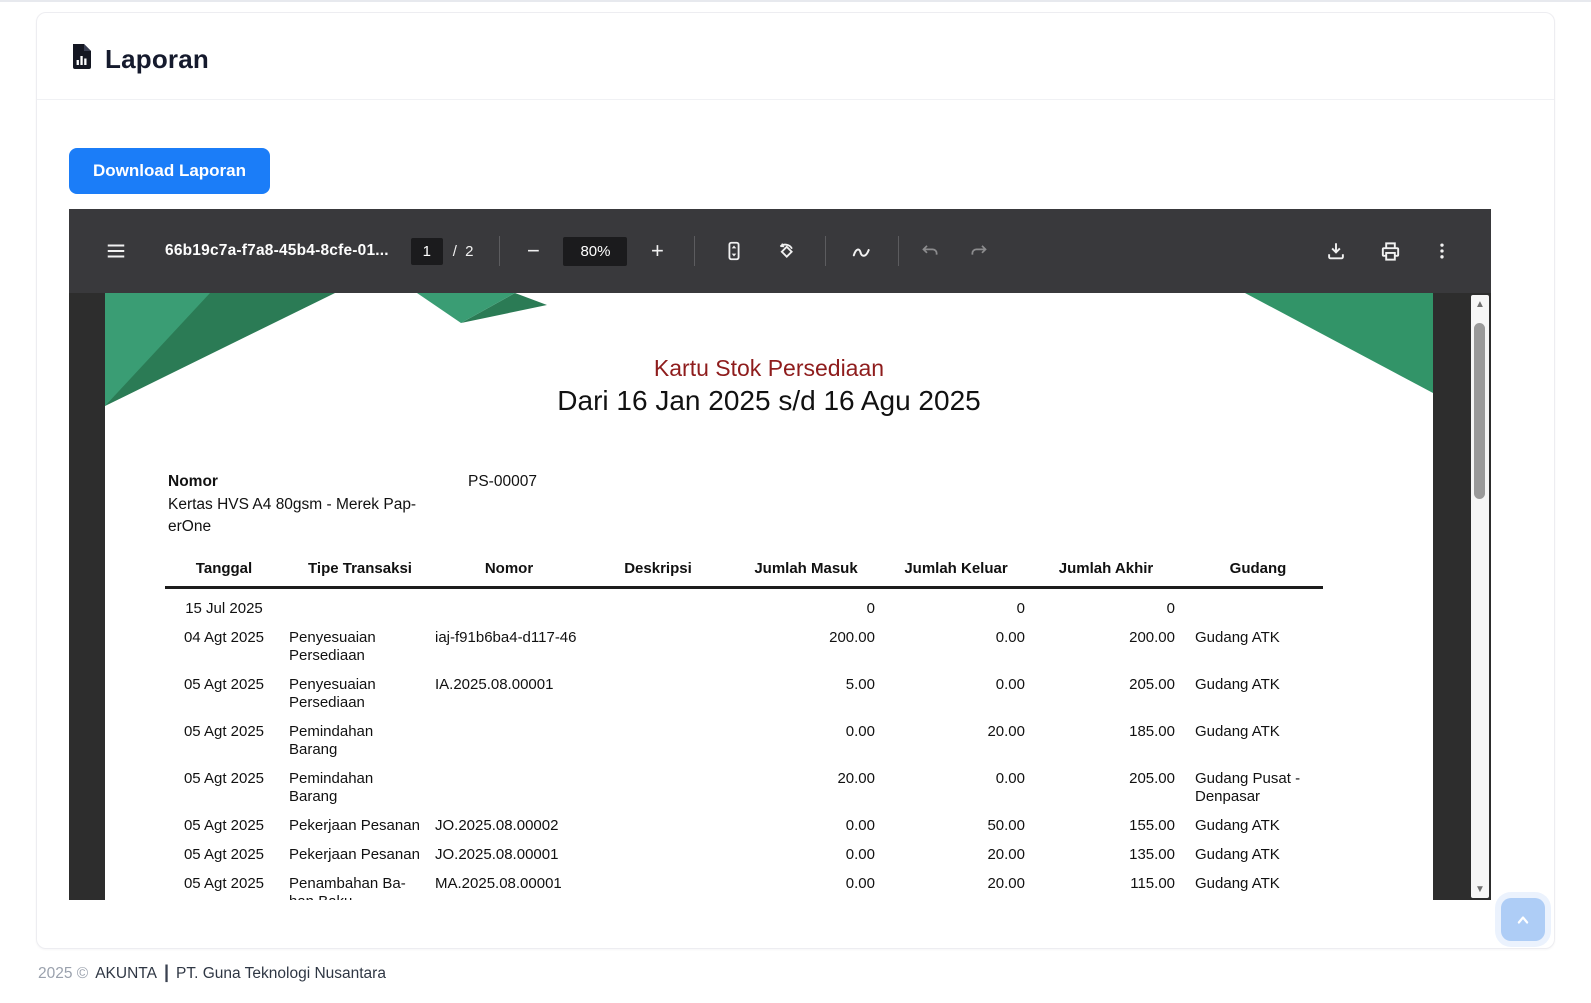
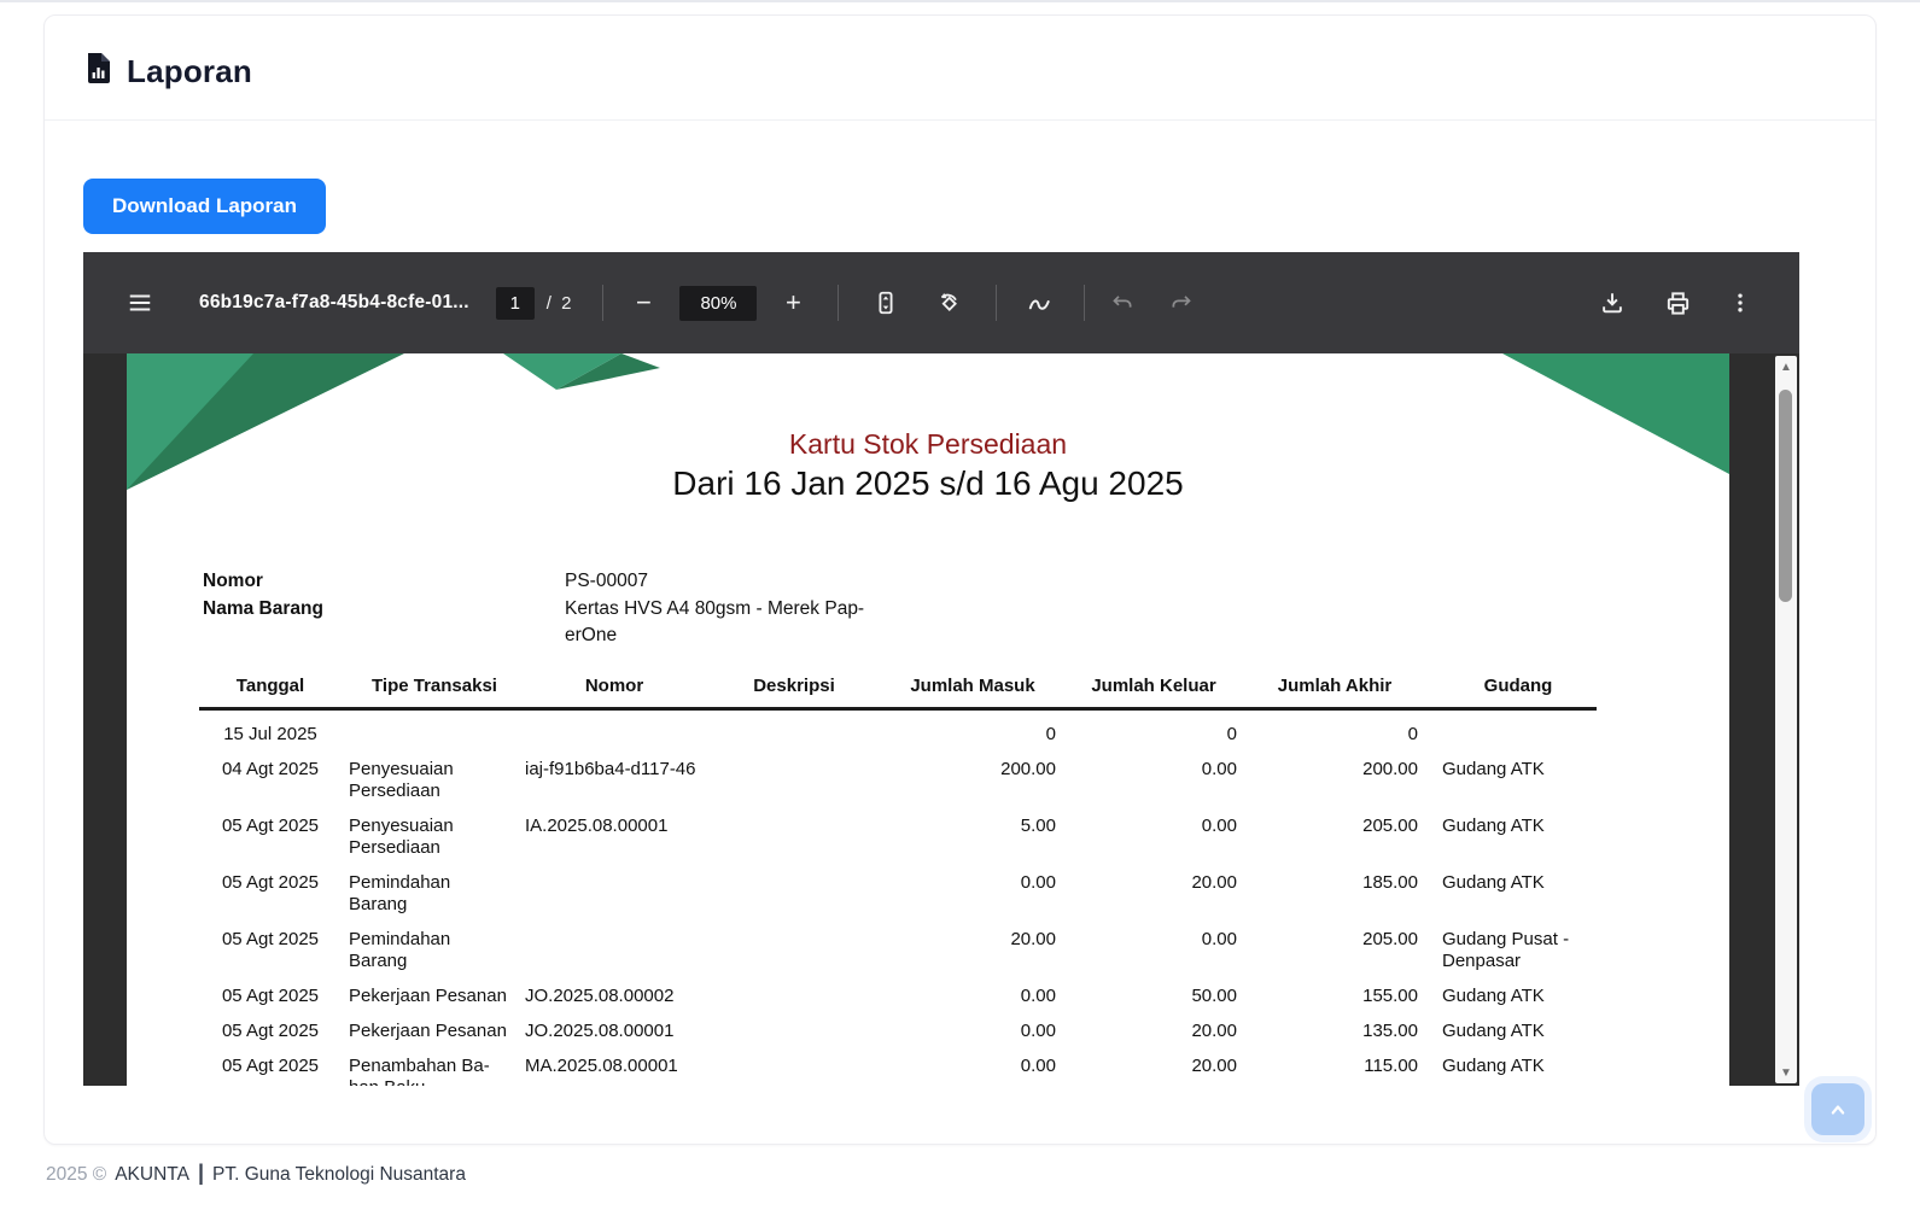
  Laporan
  Download Laporan
  66b19c7a-f7a8-45b4-8cfe-01...
  1
  / 2
  −
  80%
  +
  Kartu Stok Persediaan
  Dari 16 Jan 2025 s/d 16 Agu 2025
  Nomor
  PS-00007
+ Nama Barang
  Kertas HVS A4 80gsm - Merek Pap-
  erOne
  Tanggal	Tipe Transaksi	Nomor	Deskripsi	Jumlah Masuk	Jumlah Keluar	Jumlah Akhir	Gudang
  15 Jul 2025				0	0	0
  04 Agt 2025	Penyesuaian Persediaan	iaj-f91b6ba4-d117-46		200.00	0.00	200.00	Gudang ATK
  05 Agt 2025	Penyesuaian Persediaan	IA.2025.08.00001		5.00	0.00	205.00	Gudang ATK
  05 Agt 2025	Pemindahan Barang			0.00	20.00	185.00	Gudang ATK
  05 Agt 2025	Pemindahan Barang			20.00	0.00	205.00	Gudang Pusat - Denpasar
  05 Agt 2025	Pekerjaan Pesanan	JO.2025.08.00002		0.00	50.00	155.00	Gudang ATK
  05 Agt 2025	Pekerjaan Pesanan	JO.2025.08.00001		0.00	20.00	135.00	Gudang ATK
  05 Agt 2025	Penambahan Ba-	MA.2025.08.00001		0.00	20.00	115.00	Gudang ATK
  ▲
  ▼
  2025 ©
  AKUNTA
  |
  PT. Guna Teknologi Nusantara
